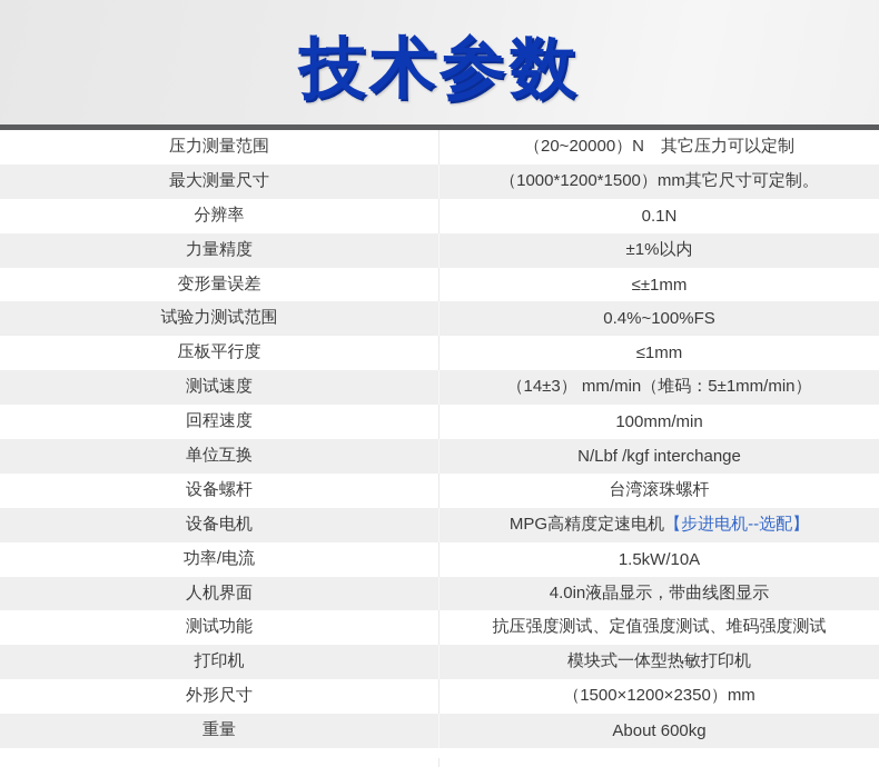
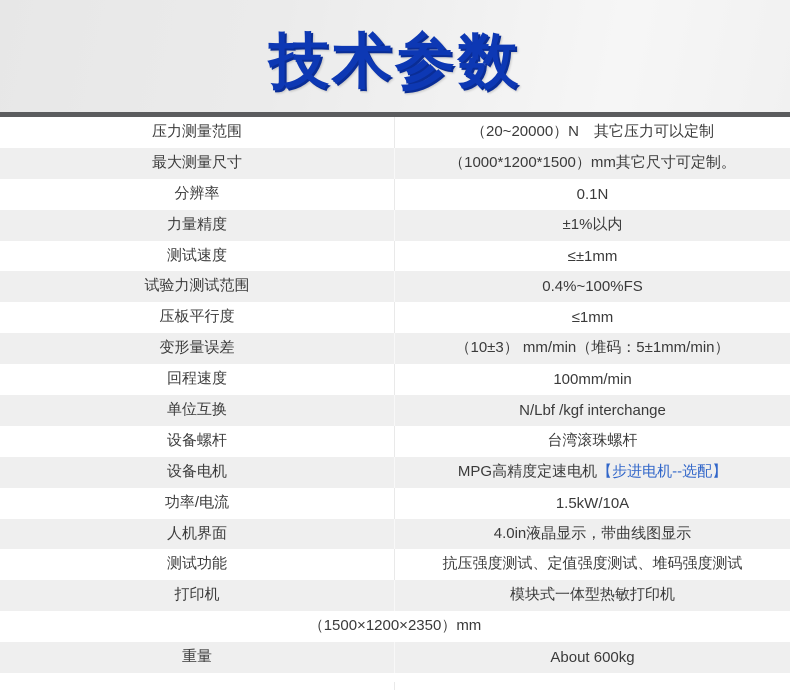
  技术参数
  压力测量范围
  （20~20000）N 其它压力可以定制
  最大测量尺寸
  （1000*1200*1500）mm其它尺寸可定制。
  分辨率
  0.1N
  力量精度
  ±1%以内
- 变形量误差
+ 测试速度
  ≤±1mm
  试验力测试范围
  0.4%~100%FS
  压板平行度
  ≤1mm
- 测试速度
+ 变形量误差
- （14±3） mm/min（堆码：5±1mm/min）
+ （10±3） mm/min（堆码：5±1mm/min）
  回程速度
  100mm/min
  单位互换
  N/Lbf /kgf interchange
  设备螺杆
  台湾滚珠螺杆
  设备电机
  MPG高精度定速电机【步进电机--选配】
  功率/电流
  1.5kW/10A
  人机界面
  4.0in液晶显示，带曲线图显示
  测试功能
  抗压强度测试、定值强度测试、堆码强度测试
  打印机
  模块式一体型热敏打印机
- 外形尺寸
  （1500×1200×2350）mm
  重量
  About 600kg
